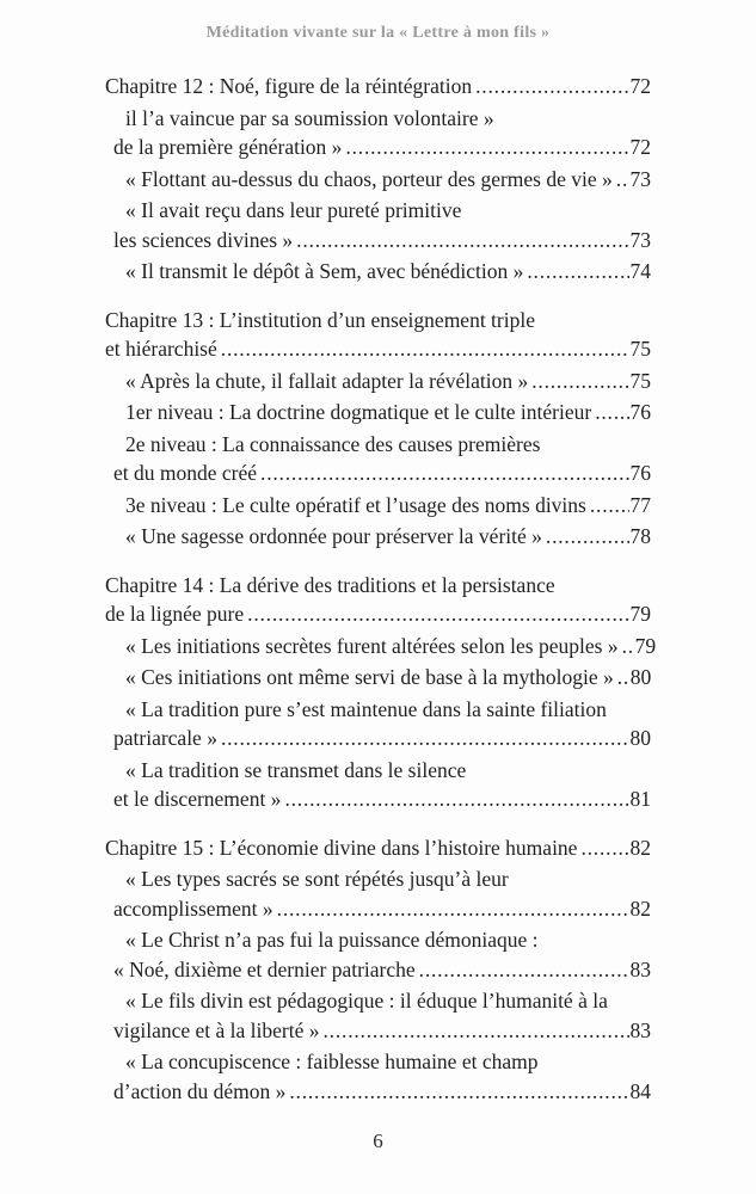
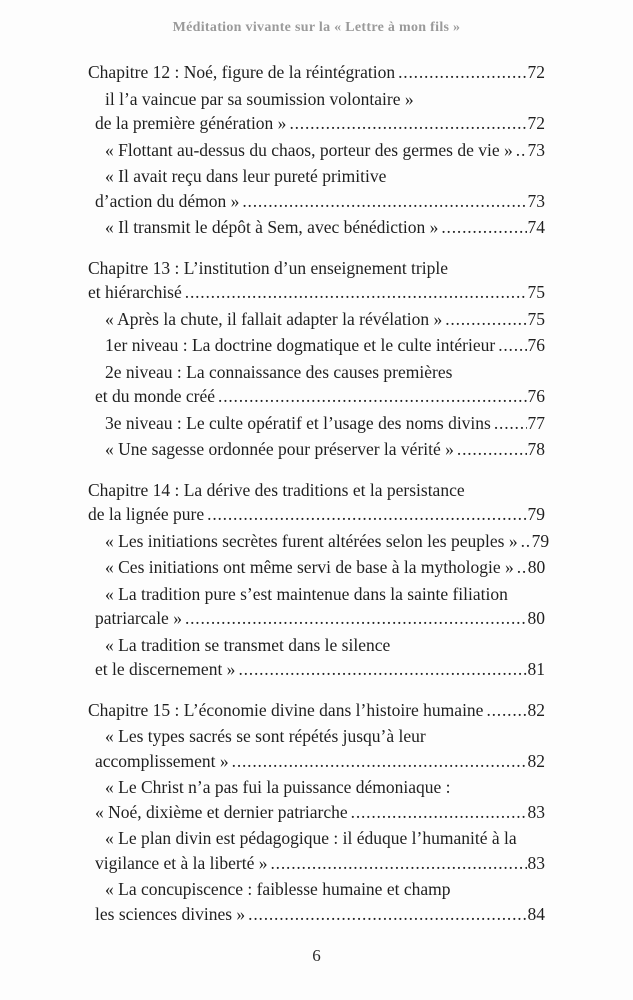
  Méditation vivante sur la « Lettre à mon fils »
  Chapitre 12 : Noé, figure de la réintégration
  72
  il l’a vaincue par sa soumission volontaire »
  de la première génération »
  72
  « Flottant au-dessus du chaos, porteur des germes de vie »
  73
  « Il avait reçu dans leur pureté primitive
- les sciences divines »
+ d’action du démon »
  73
  « Il transmit le dépôt à Sem, avec bénédiction »
  74
  Chapitre 13 : L’institution d’un enseignement triple
  et hiérarchisé
  75
  « Après la chute, il fallait adapter la révélation »
  75
  1er niveau : La doctrine dogmatique et le culte intérieur
  76
  2e niveau : La connaissance des causes premières
  et du monde créé
  76
  3e niveau : Le culte opératif et l’usage des noms divins
  77
  « Une sagesse ordonnée pour préserver la vérité »
  78
  Chapitre 14 : La dérive des traditions et la persistance
  de la lignée pure
  79
  « Les initiations secrètes furent altérées selon les peuples »
  79
  « Ces initiations ont même servi de base à la mythologie »
  80
  « La tradition pure s’est maintenue dans la sainte filiation
  patriarcale »
  80
  « La tradition se transmet dans le silence
  et le discernement »
  81
  Chapitre 15 : L’économie divine dans l’histoire humaine
  82
  « Les types sacrés se sont répétés jusqu’à leur
  accomplissement »
  82
  « Le Christ n’a pas fui la puissance démoniaque :
  « Noé, dixième et dernier patriarche
  83
- « Le fils divin est pédagogique : il éduque l’humanité à la
+ « Le plan divin est pédagogique : il éduque l’humanité à la
  vigilance et à la liberté »
  83
  « La concupiscence : faiblesse humaine et champ
- d’action du démon »
+ les sciences divines »
  84
  6
